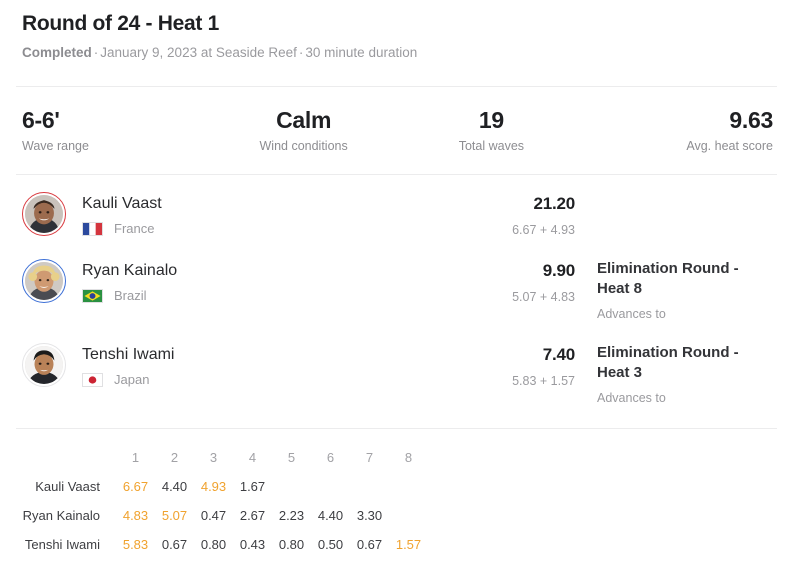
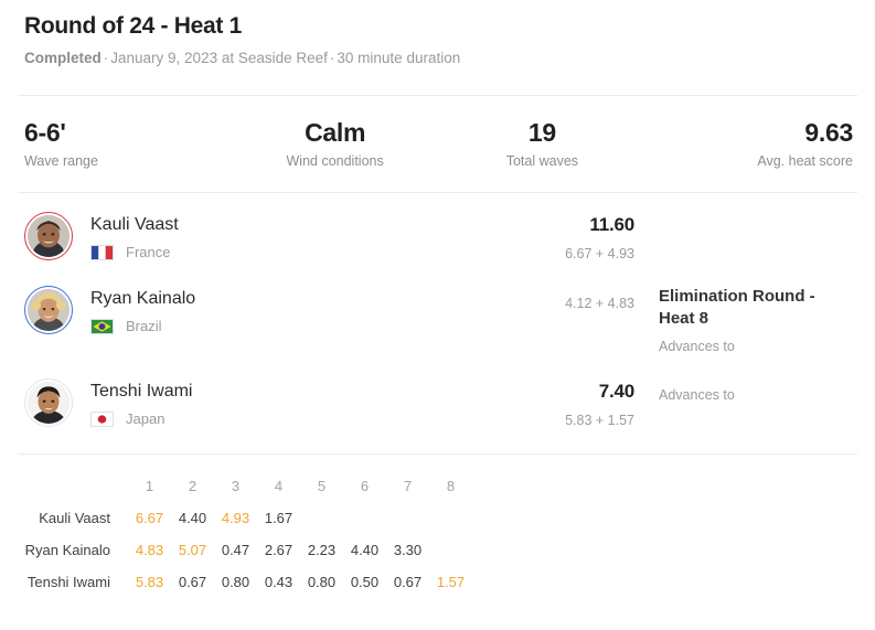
  Round of 24 - Heat 1
  Completed · January 9, 2023 at Seaside Reef · 30 minute duration
  6-6'
  Wave range
  Calm
  Wind conditions
  19
  Total waves
  9.63
  Avg. heat score
  Kauli Vaast
  France
- 21.20
+ 11.60
  6.67 + 4.93
  Ryan Kainalo
  Brazil
- 9.90
- 5.07 + 4.83
+ 4.12 + 4.83
  Elimination Round - Heat 8
  Advances to
  Tenshi Iwami
  Japan
  7.40
  5.83 + 1.57
- Elimination Round - Heat 3
  Advances to
  1
  2
  3
  4
  5
  6
  7
  8
  Kauli Vaast
  6.67
  4.40
  4.93
  1.67
  Ryan Kainalo
  4.83
  5.07
  0.47
  2.67
  2.23
  4.40
  3.30
  Tenshi Iwami
  5.83
  0.67
  0.80
  0.43
  0.80
  0.50
  0.67
  1.57
